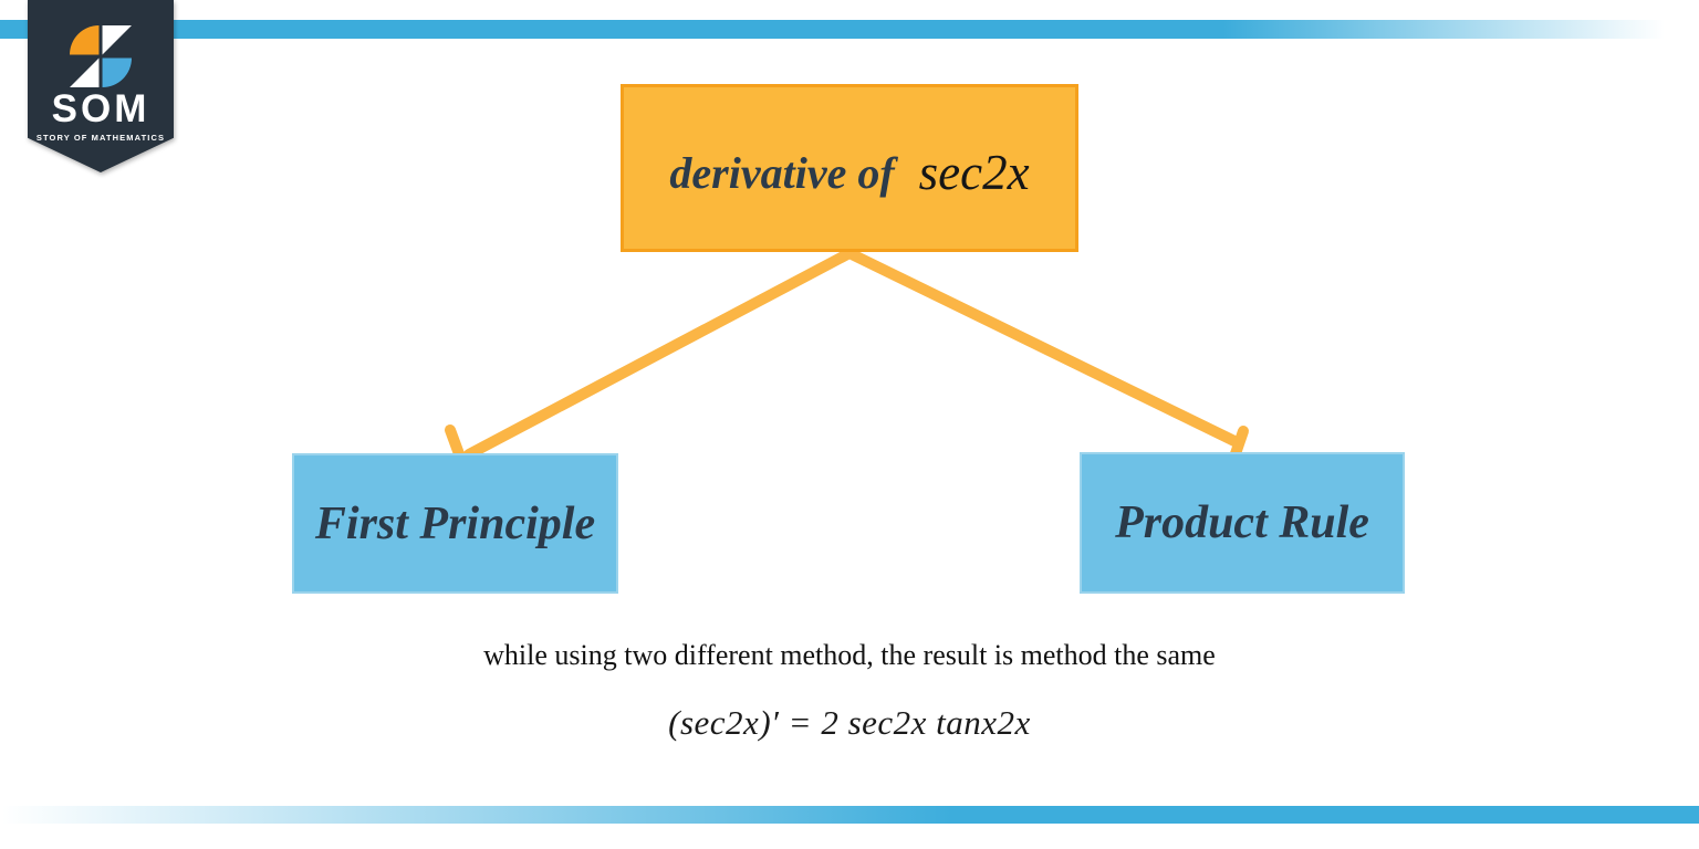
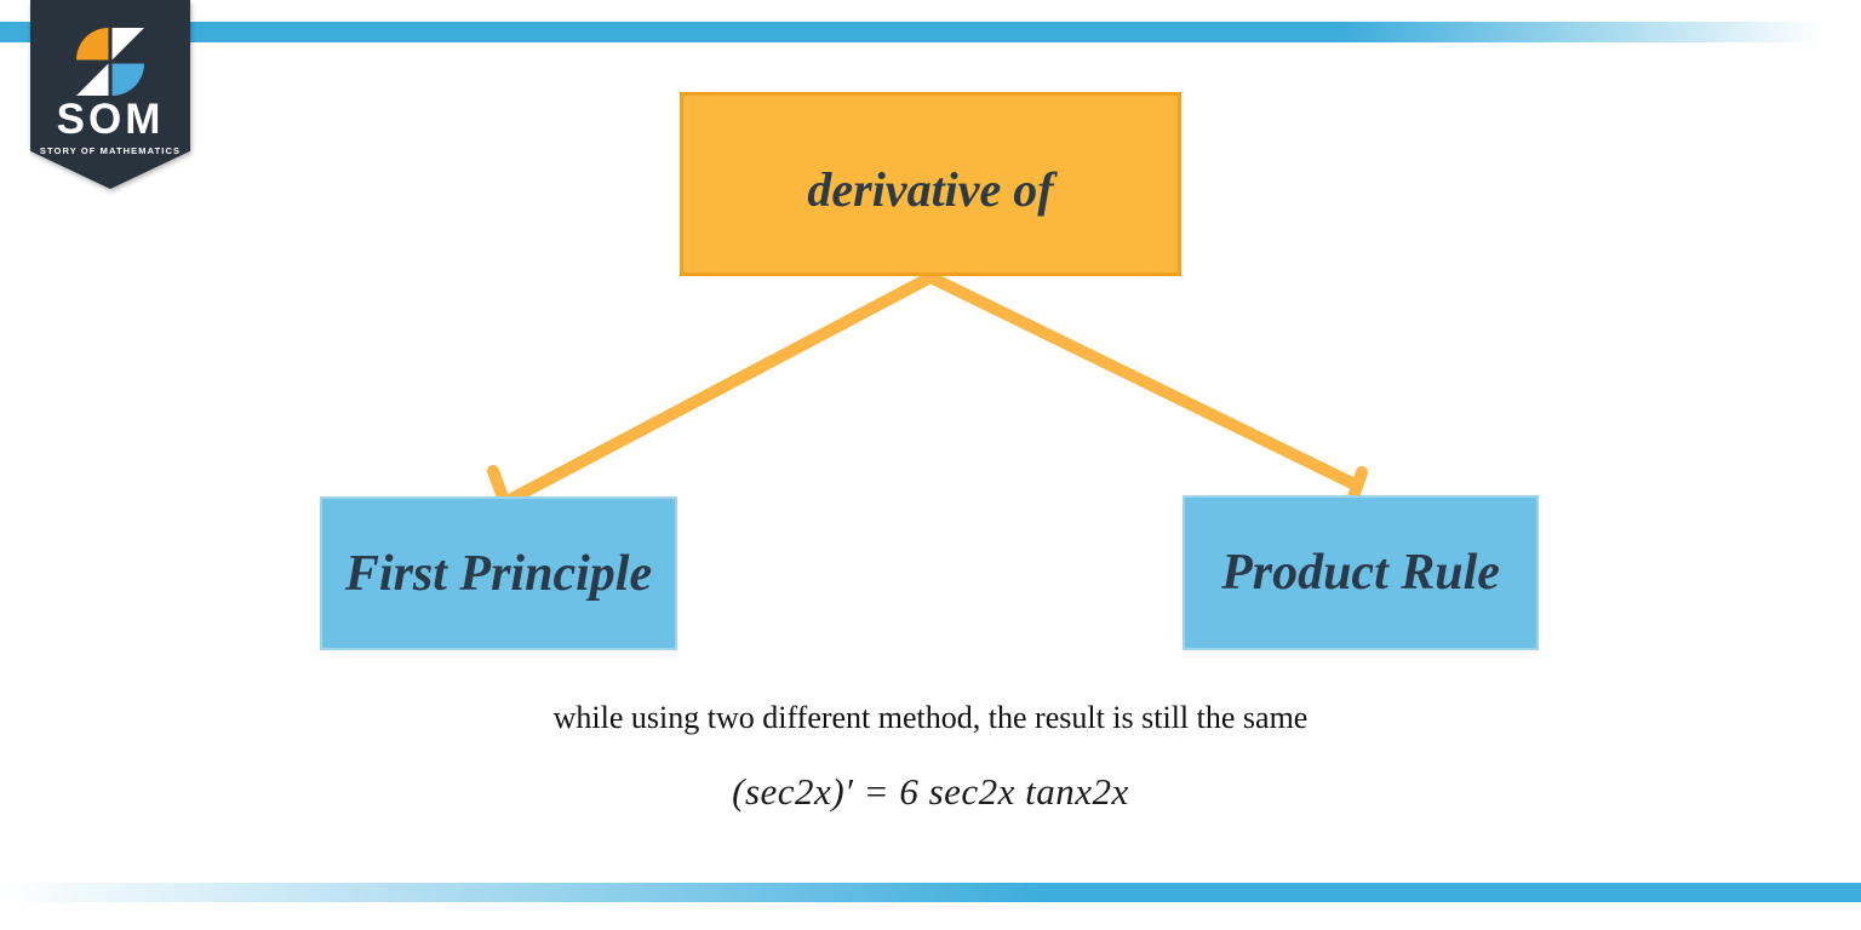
  SOM
  STORY OF MATHEMATICS
  derivative of
- sec2x
  First Principle
  Product Rule
- while using two different method, the result is method the same
+ while using two different method, the result is still the same
- (sec2x)′ = 2 sec2x tanx2x
+ (sec2x)′ = 6 sec2x tanx2x
